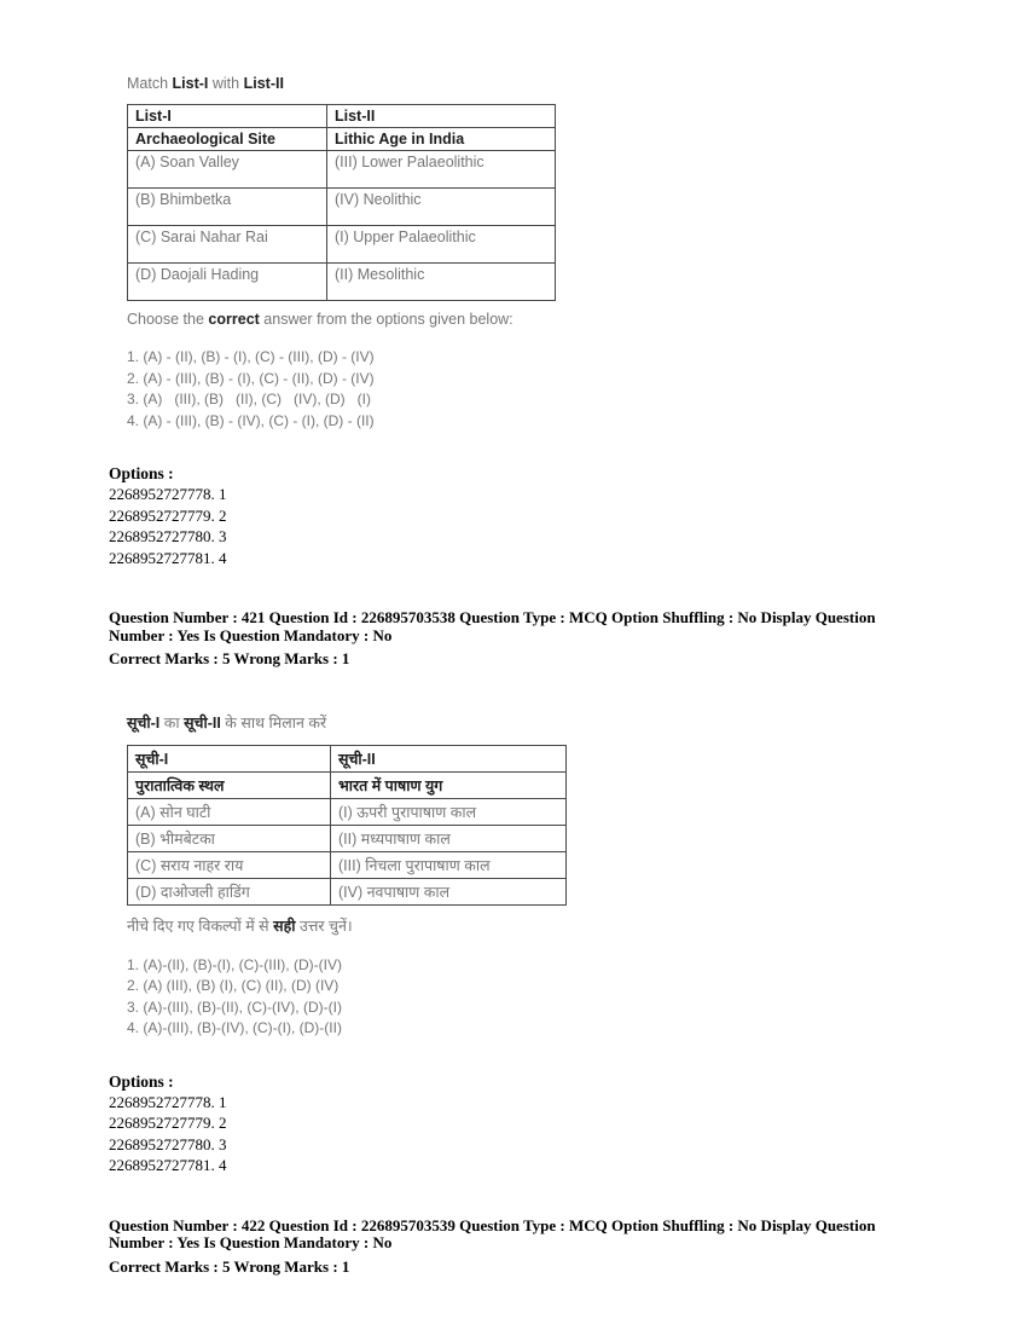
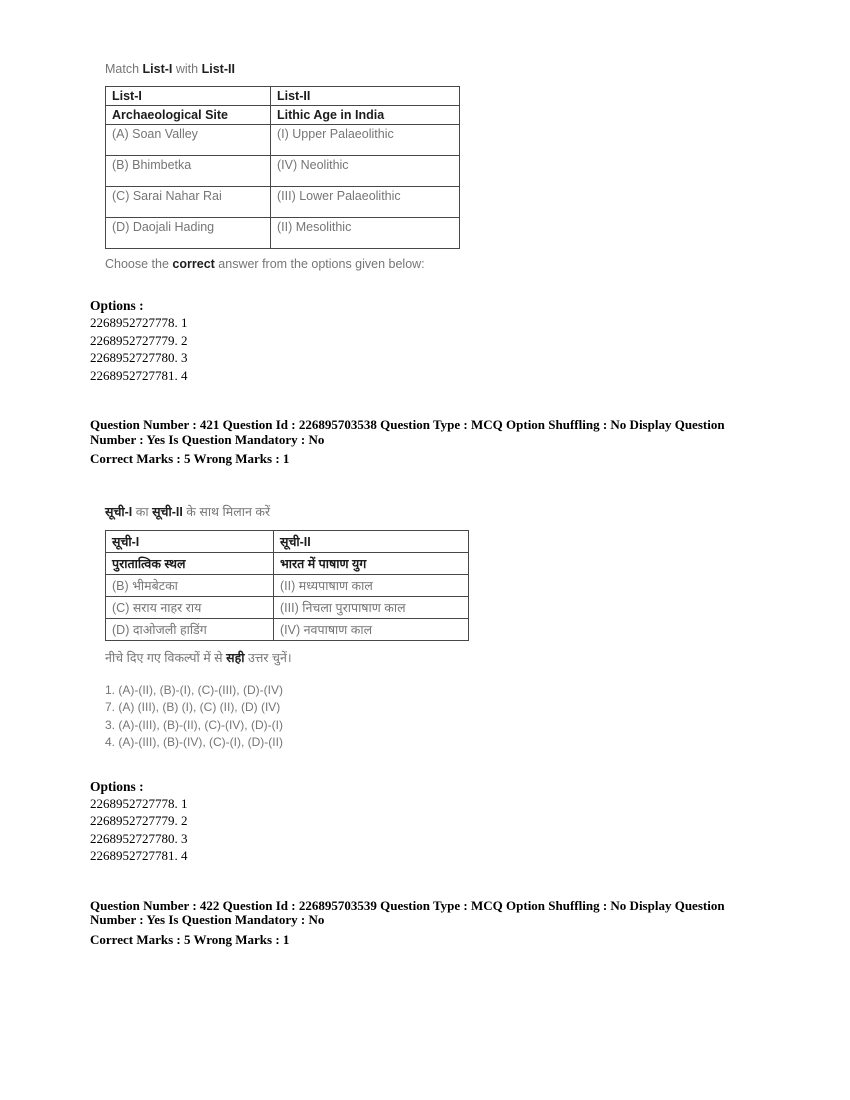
  Match List-I with List-II
  List-I	List-II
  Archaeological Site	Lithic Age in India
- (A) Soan Valley	(III) Lower Palaeolithic
+ (A) Soan Valley	(I) Upper Palaeolithic
  (B) Bhimbetka	(IV) Neolithic
- (C) Sarai Nahar Rai	(I) Upper Palaeolithic
+ (C) Sarai Nahar Rai	(III) Lower Palaeolithic
  (D) Daojali Hading	(II) Mesolithic
  Choose the correct answer from the options given below:
- 1. (A) - (II), (B) - (I), (C) - (III), (D) - (IV)
- 2. (A) - (III), (B) - (I), (C) - (II), (D) - (IV)
- 3. (A) (III), (B) (II), (C) (IV), (D) (I)
- 4. (A) - (III), (B) - (IV), (C) - (I), (D) - (II)
  Options :
  2268952727778. 1
  2268952727779. 2
  2268952727780. 3
  2268952727781. 4
  Question Number : 421 Question Id : 226895703538 Question Type : MCQ Option Shuffling : No Display Question Number : Yes Is Question Mandatory : No
  Correct Marks : 5 Wrong Marks : 1
  सूची-I का सूची-II के साथ मिलान करें
  सूची-I	सूची-II
  पुरातात्विक स्थल	भारत में पाषाण युग
- (A) सोन घाटी	(I) ऊपरी पुरापाषाण काल
  (B) भीमबेटका	(II) मध्यपाषाण काल
  (C) सराय नाहर राय	(III) निचला पुरापाषाण काल
  (D) दाओजली हाडिंग	(IV) नवपाषाण काल
  नीचे दिए गए विकल्पों में से सही उत्तर चुनें।
  1. (A)-(II), (B)-(I), (C)-(III), (D)-(IV)
- 2. (A) (III), (B) (I), (C) (II), (D) (IV)
+ 7. (A) (III), (B) (I), (C) (II), (D) (IV)
  3. (A)-(III), (B)-(II), (C)-(IV), (D)-(I)
  4. (A)-(III), (B)-(IV), (C)-(I), (D)-(II)
  Options :
  2268952727778. 1
  2268952727779. 2
  2268952727780. 3
  2268952727781. 4
  Question Number : 422 Question Id : 226895703539 Question Type : MCQ Option Shuffling : No Display Question Number : Yes Is Question Mandatory : No
  Correct Marks : 5 Wrong Marks : 1
